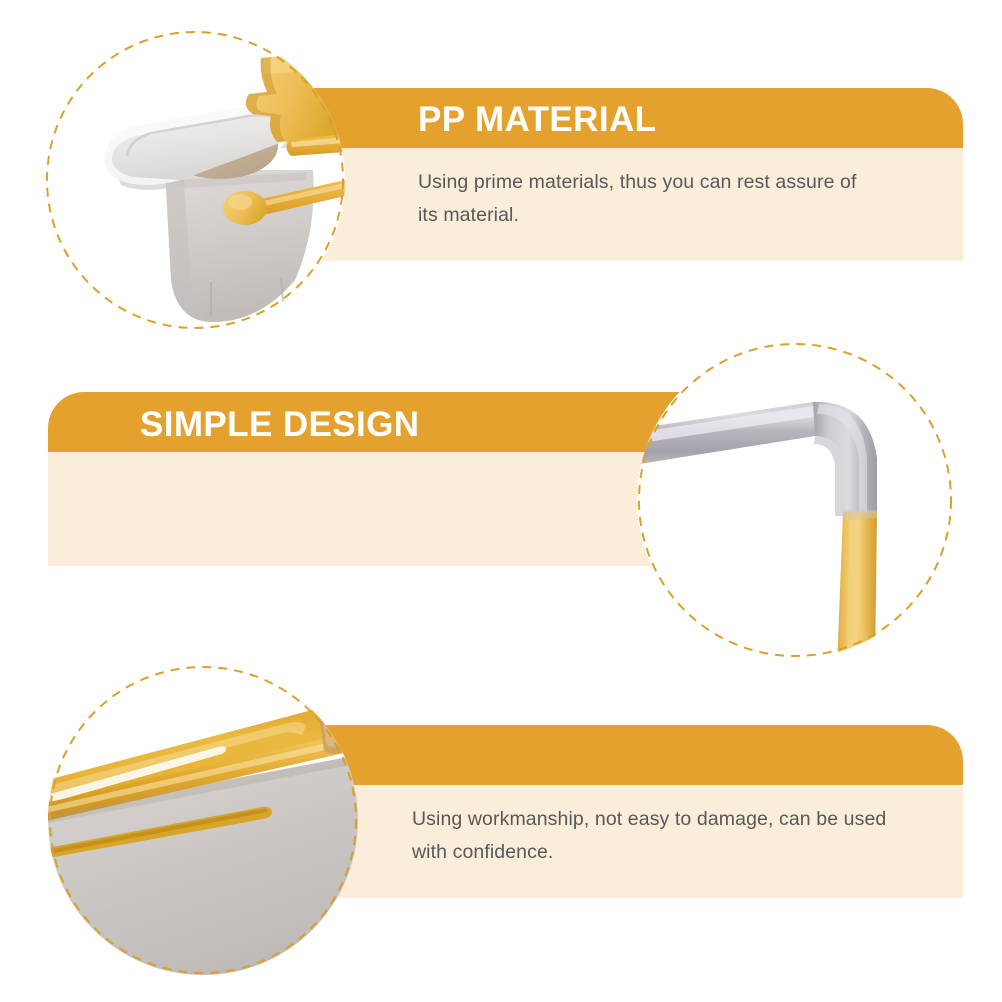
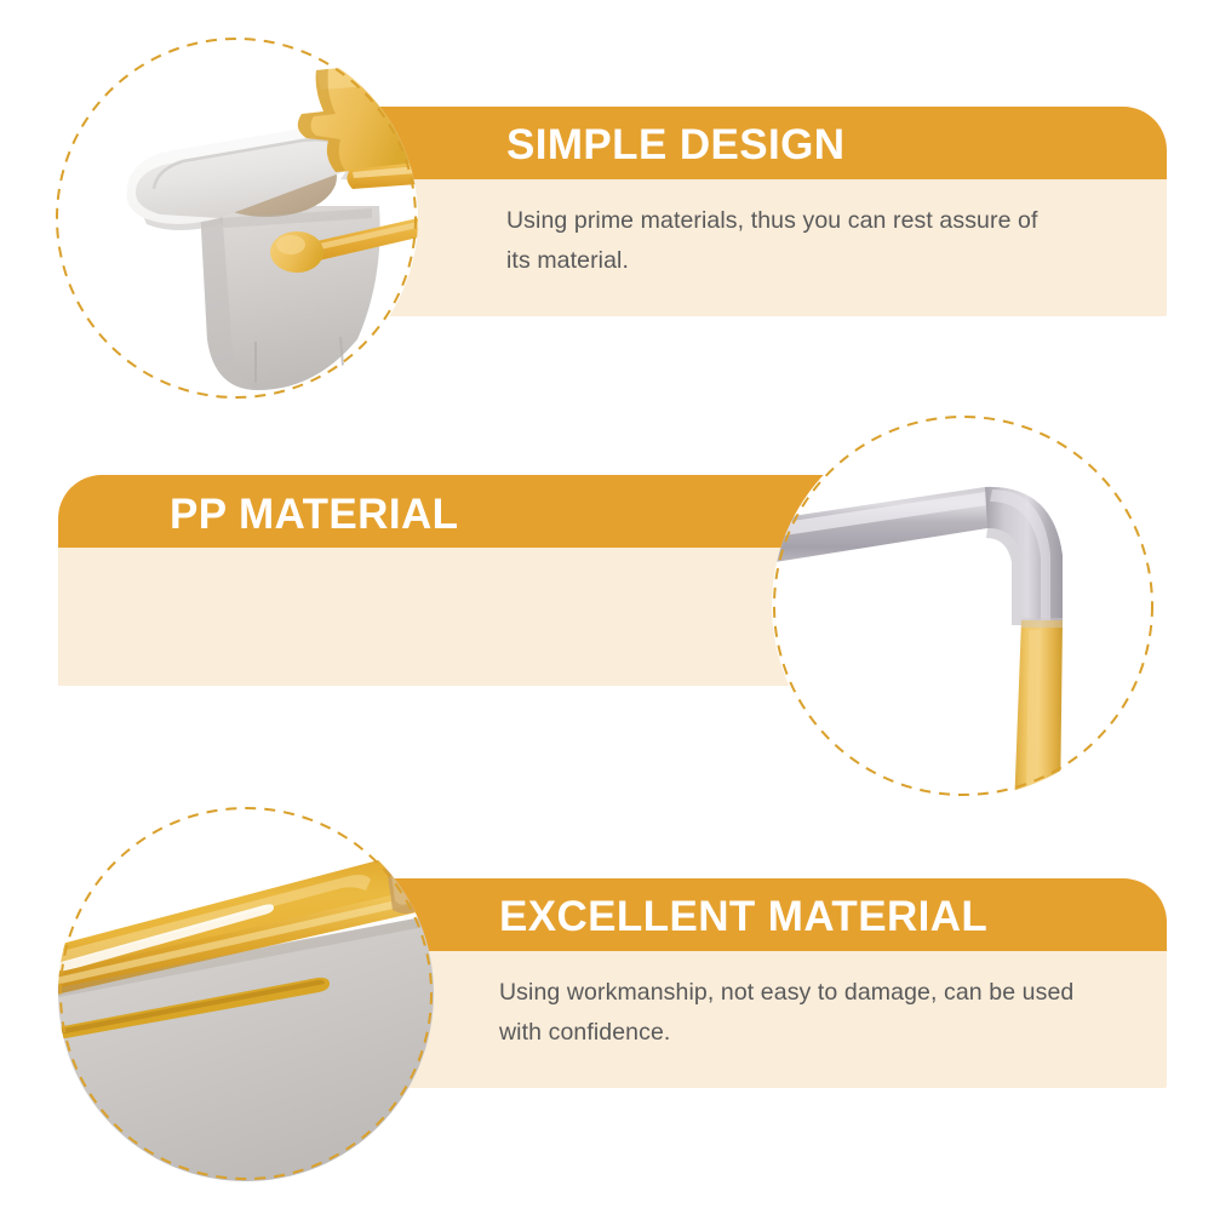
- PP MATERIAL
+ SIMPLE DESIGN
  Using prime materials, thus you can rest assure of its material.
- SIMPLE DESIGN
+ PP MATERIAL
+ EXCELLENT MATERIAL
  Using workmanship, not easy to damage, can be used with confidence.
